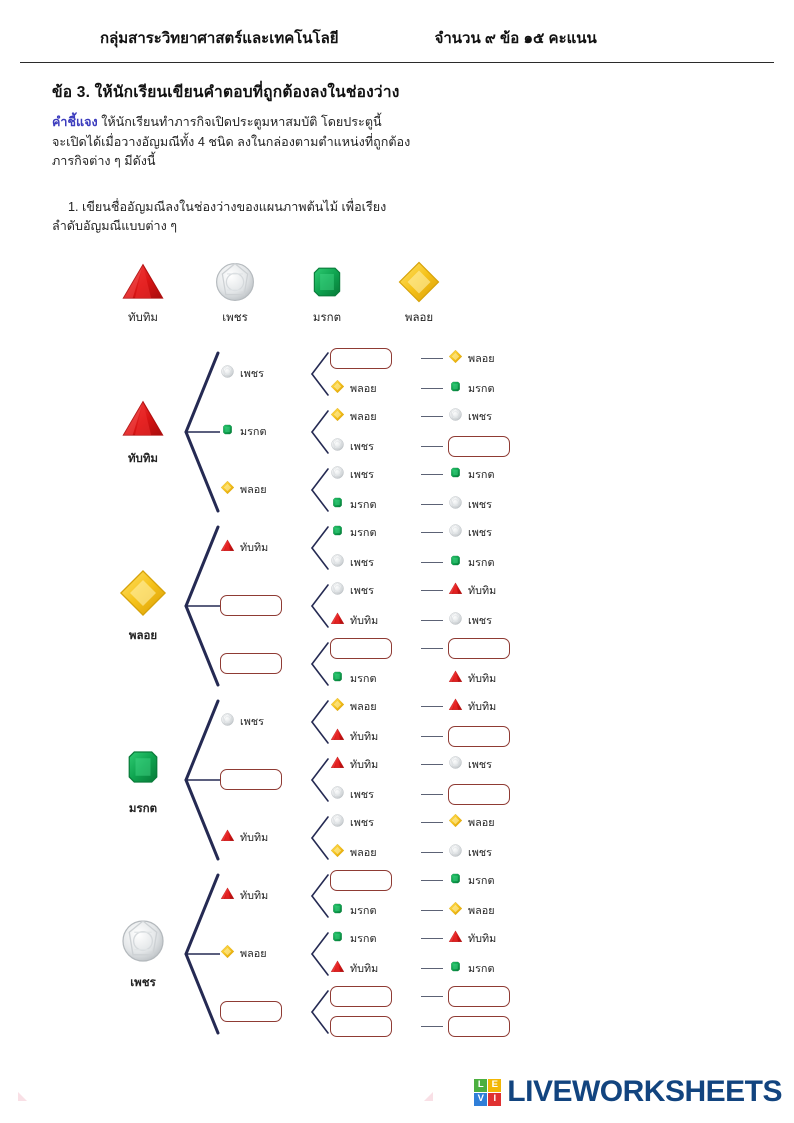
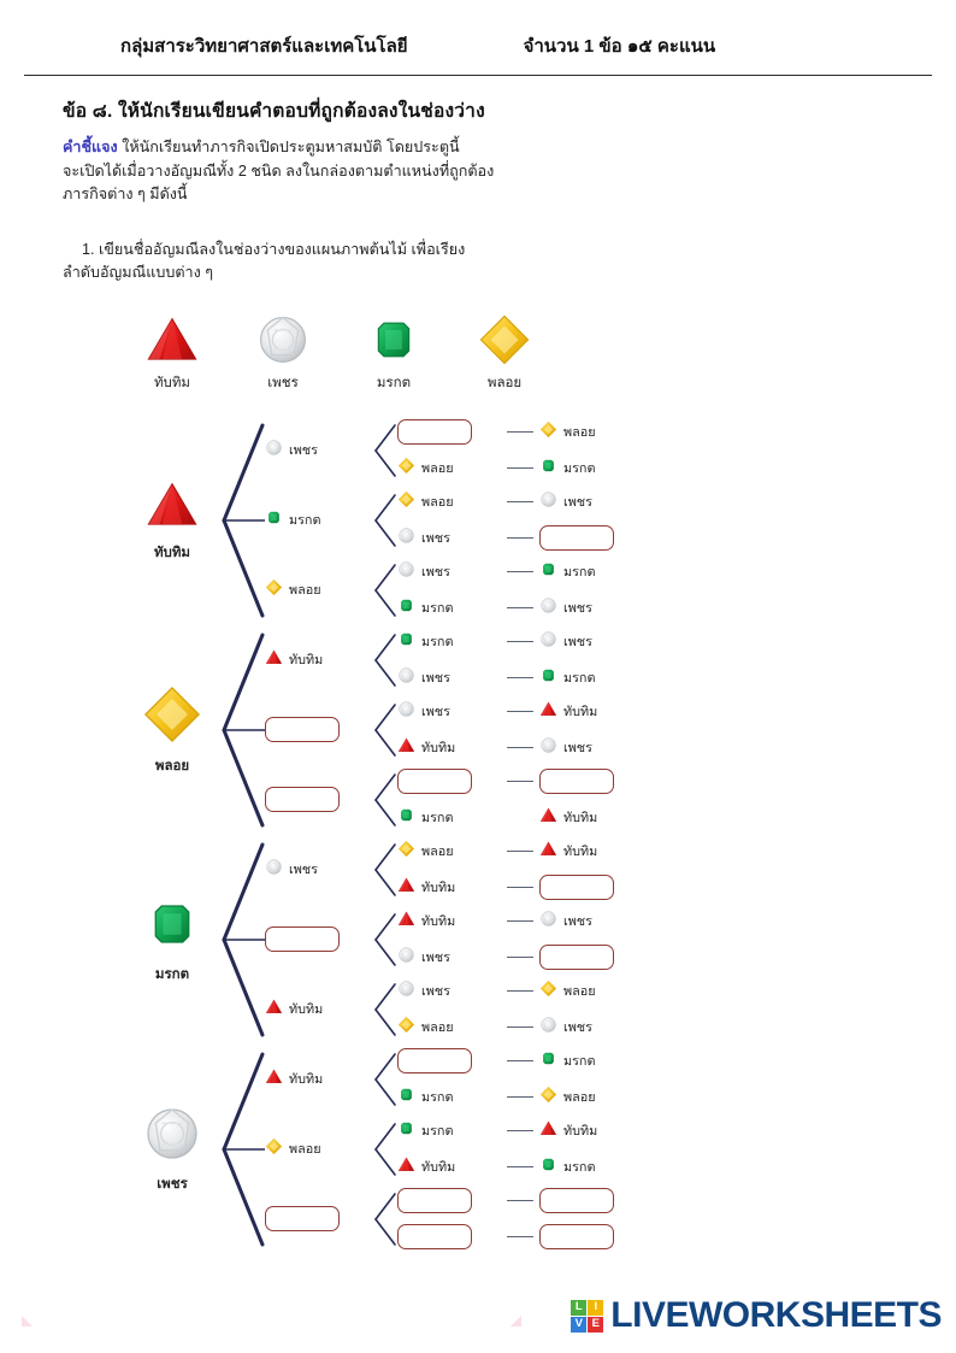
  กลุ่มสาระวิทยาศาสตร์และเทคโนโลยี
- จำนวน ๙ ข้อ ๑๕ คะแนน
+ จำนวน 1 ข้อ ๑๕ คะแนน
- ข้อ 3. ให้นักเรียนเขียนคำตอบที่ถูกต้องลงในช่องว่าง
+ ข้อ ๘. ให้นักเรียนเขียนคำตอบที่ถูกต้องลงในช่องว่าง
  คำชี้แจง ให้นักเรียนทำภารกิจเปิดประตูมหาสมบัติ โดยประตูนี้
- จะเปิดได้เมื่อวางอัญมณีทั้ง 4 ชนิด ลงในกล่องตามตำแหน่งที่ถูกต้อง
+ จะเปิดได้เมื่อวางอัญมณีทั้ง 2 ชนิด ลงในกล่องตามตำแหน่งที่ถูกต้อง
  ภารกิจต่าง ๆ มีดังนี้
  1. เขียนชื่ออัญมณีลงในช่องว่างของแผนภาพต้นไม้ เพื่อเรียง
  ลำดับอัญมณีแบบต่าง ๆ
  ทับทิม
  เพชร
  มรกต
  พลอย
  ทับทิม
  เพชร
  พลอย
  พลอย
  มรกต
  มรกต
  พลอย
  เพชร
  เพชร
  พลอย
  เพชร
  มรกต
  มรกต
  เพชร
  พลอย
  ทับทิม
  มรกต
  เพชร
  เพชร
  มรกต
  เพชร
  ทับทิม
  ทับทิม
  เพชร
  มรกต
  ทับทิม
  มรกต
  เพชร
  พลอย
  ทับทิม
  ทับทิม
  ทับทิม
  เพชร
  เพชร
  ทับทิม
  เพชร
  พลอย
  พลอย
  เพชร
  เพชร
  ทับทิม
  มรกต
  มรกต
  พลอย
  พลอย
  มรกต
  ทับทิม
  ทับทิม
  มรกต
  L
- E
+ I
  V
- I
+ E
  LIVEWORKSHEETS
